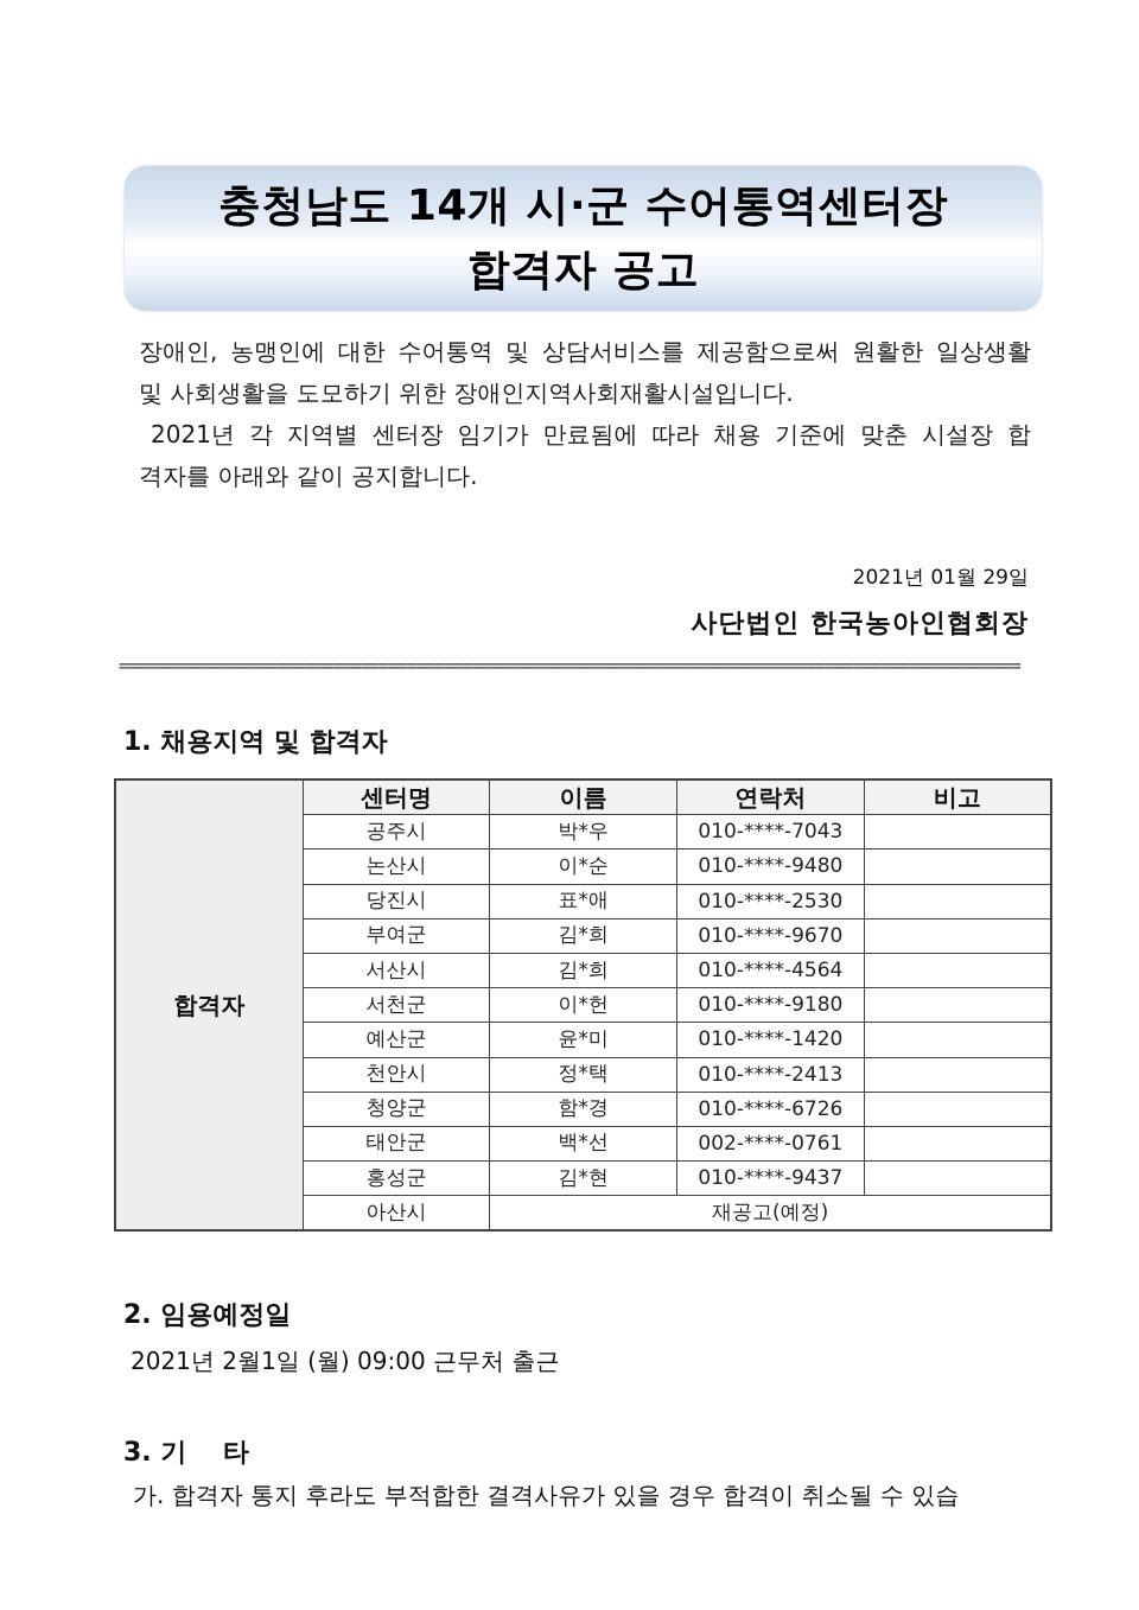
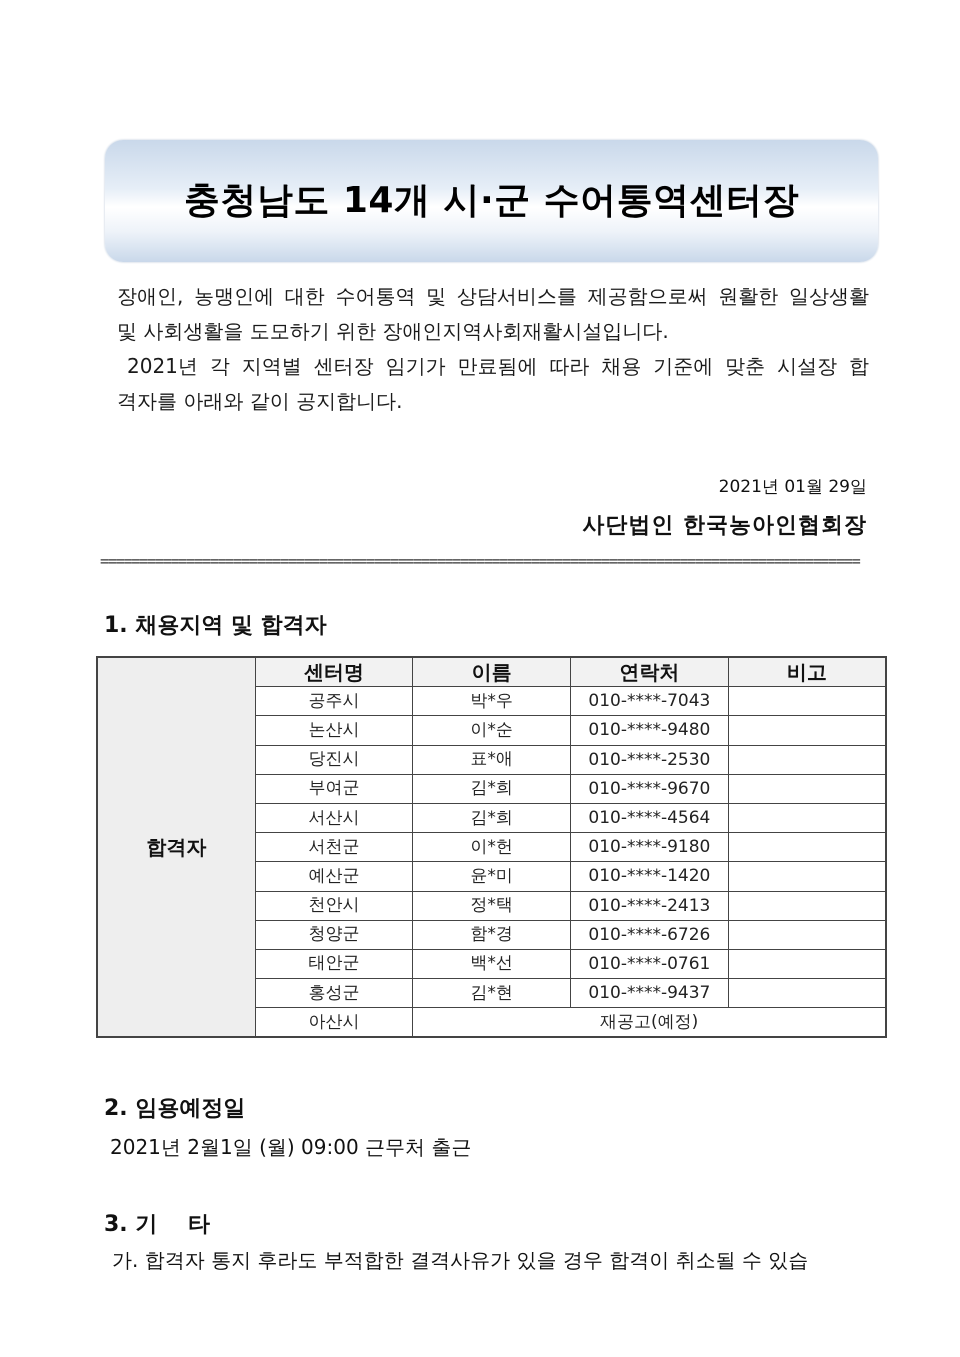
  충청남도 14개 시·군 수어통역센터장
- 합격자 공고
  장애인, 농맹인에 대한 수어통역 및 상담서비스를 제공함으로써 원활한 일상생활
  및 사회생활을 도모하기 위한 장애인지역사회재활시설입니다.
  2021년 각 지역별 센터장 임기가 만료됨에 따라 채용 기준에 맞춘 시설장 합
  격자를 아래와 같이 공지합니다.
  2021년 01월 29일
  사단법인 한국농아인협회장
  =================================================================================================
  1. 채용지역 및 합격자
  합격자	센터명	이름	연락처	비고
  공주시	박*우	010-****-7043
  논산시	이*순	010-****-9480
  당진시	표*애	010-****-2530
  부여군	김*희	010-****-9670
  서산시	김*희	010-****-4564
  서천군	이*헌	010-****-9180
  예산군	윤*미	010-****-1420
  천안시	정*택	010-****-2413
  청양군	함*경	010-****-6726
- 태안군	백*선	002-****-0761
+ 태안군	백*선	010-****-0761
  홍성군	김*현	010-****-9437
  아산시	재공고(예정)
  2. 임용예정일
  2021년 2월1일 (월) 09:00 근무처 출근
  3. 기 타
  가. 합격자 통지 후라도 부적합한 결격사유가 있을 경우 합격이 취소될 수 있습
